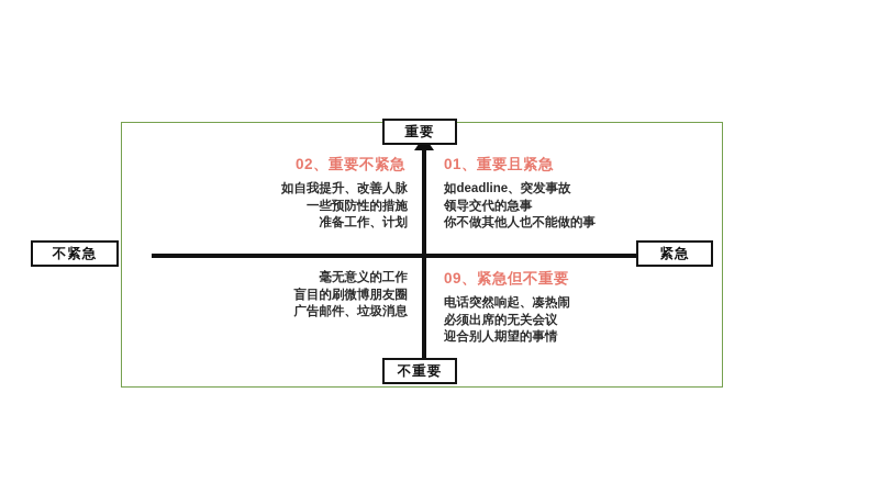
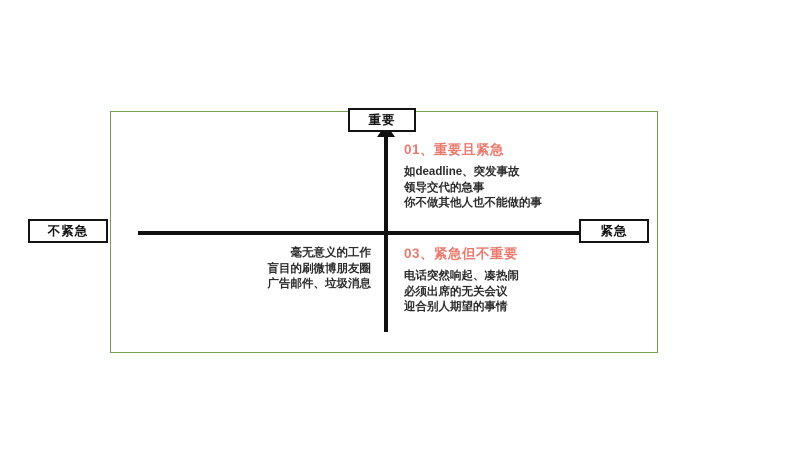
  重要
- 不重要
  不紧急
  紧急
- 02、重要不紧急
- 如自我提升、改善人脉
- 一些预防性的措施
- 准备工作、计划
  01、重要且紧急
  如deadline、突发事故
  领导交代的急事
  你不做其他人也不能做的事
  毫无意义的工作
  盲目的刷微博朋友圈
  广告邮件、垃圾消息
- 09、紧急但不重要
+ 03、紧急但不重要
  电话突然响起、凑热闹
  必须出席的无关会议
  迎合别人期望的事情
